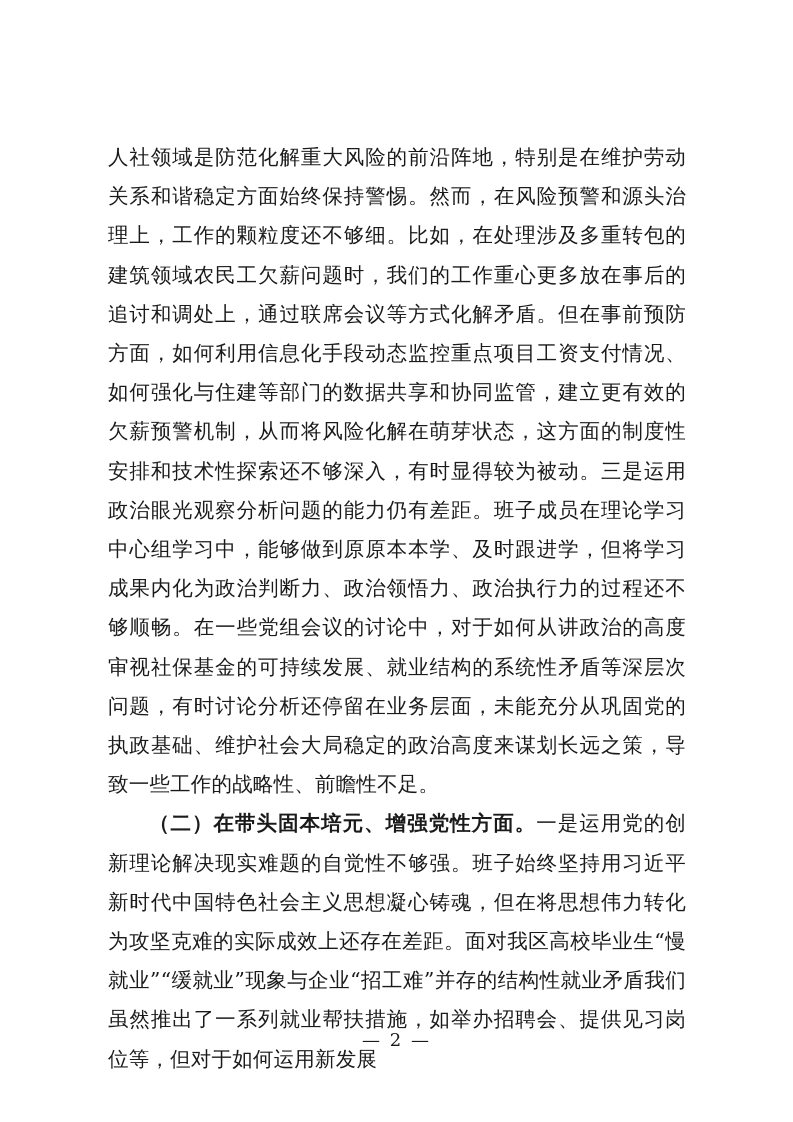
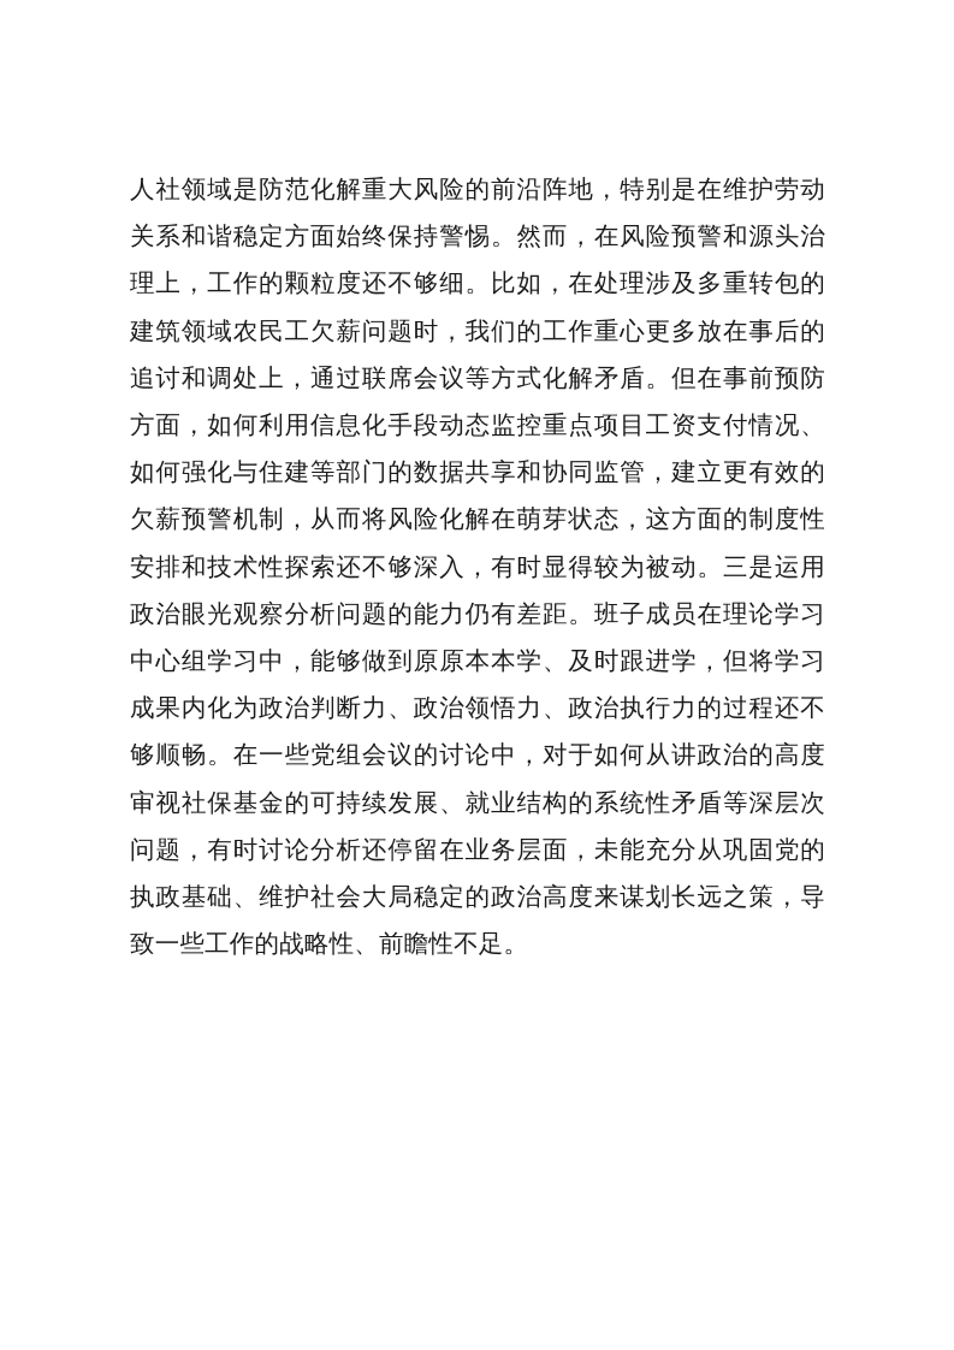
  人社领域是防范化解重大风险的前沿阵地，特别是在维护劳动关系和谐稳定方面始终保持警惕。然而，在风险预警和源头治理上，工作的颗粒度还不够细。比如，在处理涉及多重转包的建筑领域农民工欠薪问题时，我们的工作重心更多放在事后的追讨和调处上，通过联席会议等方式化解矛盾。但在事前预防方面，如何利用信息化手段动态监控重点项目工资支付情况、如何强化与住建等部门的数据共享和协同监管，建立更有效的欠薪预警机制，从而将风险化解在萌芽状态，这方面的制度性安排和技术性探索还不够深入，有时显得较为被动。三是运用政治眼光观察分析问题的能力仍有差距。班子成员在理论学习中心组学习中，能够做到原原本本学、及时跟进学，但将学习成果内化为政治判断力、政治领悟力、政治执行力的过程还不够顺畅。在一些党组会议的讨论中，对于如何从讲政治的高度审视社保基金的可持续发展、就业结构的系统性矛盾等深层次问题，有时讨论分析还停留在业务层面，未能充分从巩固党的执政基础、维护社会大局稳定的政治高度来谋划长远之策，导致一些工作的战略性、前瞻性不足。
- （二）在带头固本培元、增强党性方面。一是运用党的创新理论解决现实难题的自觉性不够强。班子始终坚持用习近平新时代中国特色社会主义思想凝心铸魂，但在将思想伟力转化为攻坚克难的实际成效上还存在差距。面对我区高校毕业生“慢就业”“缓就业”现象与企业“招工难”并存的结构性就业矛盾我们虽然推出了一系列就业帮扶措施，如举办招聘会、提供见习岗位等，但对于如何运用新发展
- — 2 —
